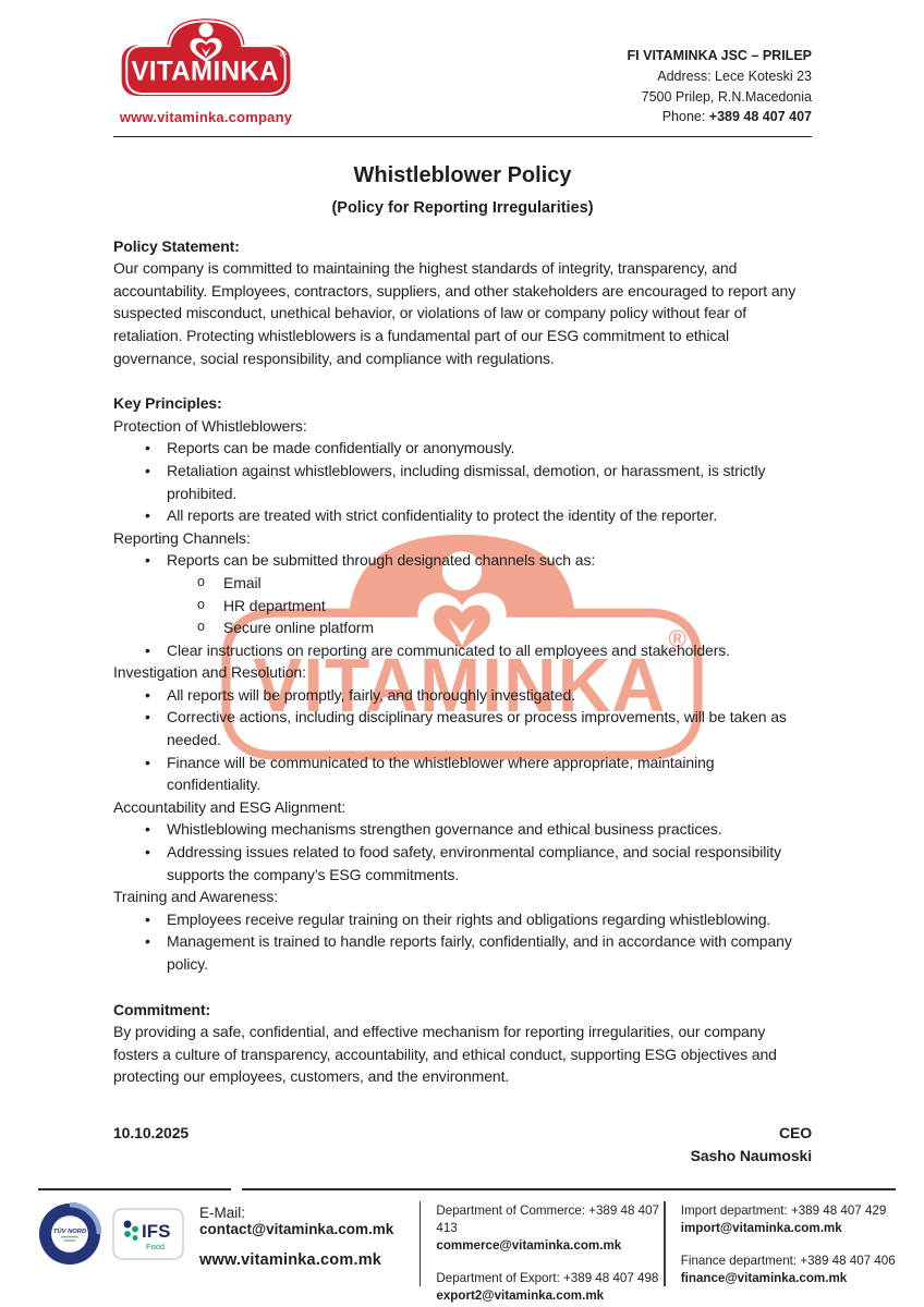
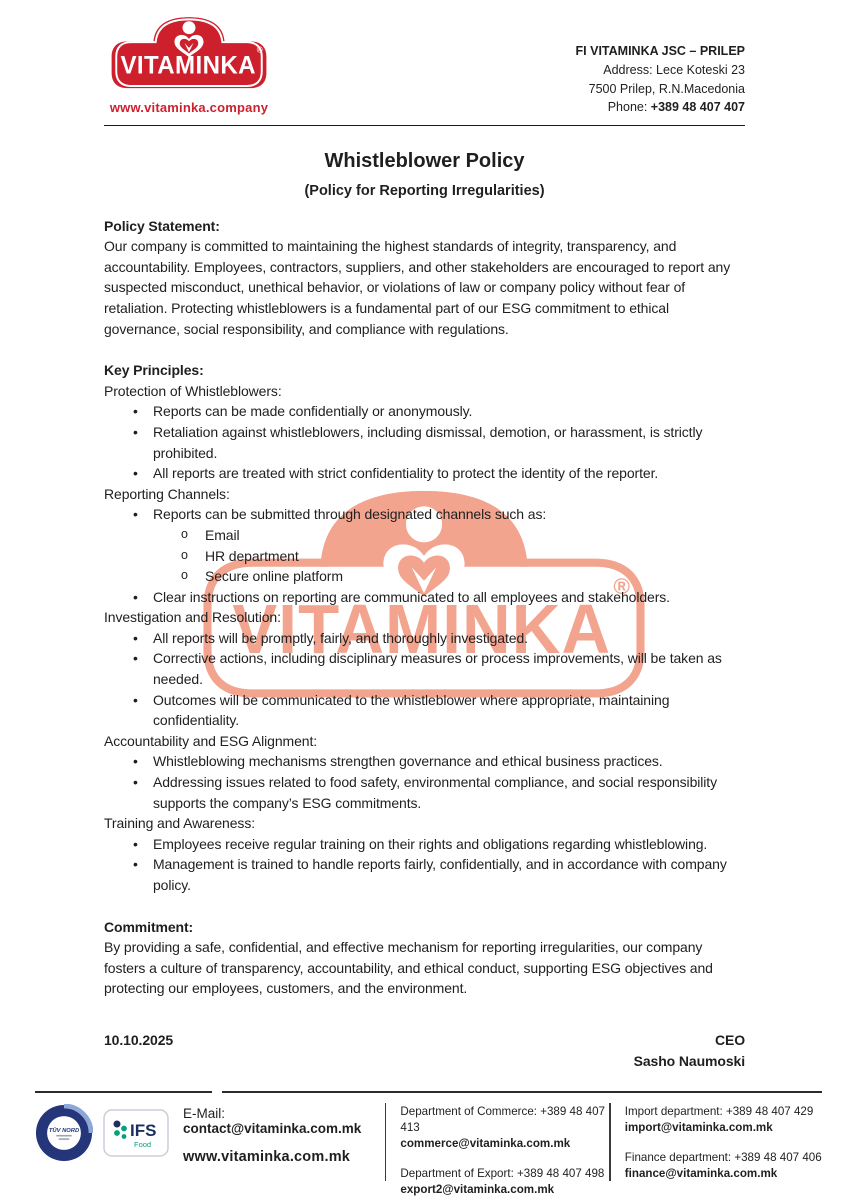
  VITAMINKA
  ®
  VITAMINKA
  ®
  www.vitaminka.company
  FI VITAMINKA JSC – PRILEP
  Address: Lece Koteski 23
  7500 Prilep, R.N.Macedonia
  Phone: +389 48 407 407
  Whistleblower Policy
  (Policy for Reporting Irregularities)
  Policy Statement:
  Our company is committed to maintaining the highest standards of integrity, transparency, and accountability. Employees, contractors, suppliers, and other stakeholders are encouraged to report any suspected misconduct, unethical behavior, or violations of law or company policy without fear of retaliation. Protecting whistleblowers is a fundamental part of our ESG commitment to ethical governance, social responsibility, and compliance with regulations.
  Key Principles:
  Protection of Whistleblowers:
  Reports can be made confidentially or anonymously.
  Retaliation against whistleblowers, including dismissal, demotion, or harassment, is strictly prohibited.
  All reports are treated with strict confidentiality to protect the identity of the reporter.
  Reporting Channels:
  Reports can be submitted through designated channels such as:
  Email
  HR department
  Secure online platform
  Clear instructions on reporting are communicated to all employees and stakeholders.
  Investigation and Resolution:
  All reports will be promptly, fairly, and thoroughly investigated.
  Corrective actions, including disciplinary measures or process improvements, will be taken as needed.
- Finance will be communicated to the whistleblower where appropriate, maintaining confidentiality.
+ Outcomes will be communicated to the whistleblower where appropriate, maintaining confidentiality.
  Accountability and ESG Alignment:
  Whistleblowing mechanisms strengthen governance and ethical business practices.
  Addressing issues related to food safety, environmental compliance, and social responsibility supports the company’s ESG commitments.
  Training and Awareness:
  Employees receive regular training on their rights and obligations regarding whistleblowing.
  Management is trained to handle reports fairly, confidentially, and in accordance with company policy.
  Commitment:
  By providing a safe, confidential, and effective mechanism for reporting irregularities, our company fosters a culture of transparency, accountability, and ethical conduct, supporting ESG objectives and protecting our employees, customers, and the environment.
  10.10.2025
  CEO
  Sasho Naumoski
  IFS
  Food
  E-Mail: contact@vitaminka.com.mk
  www.vitaminka.com.mk
  Department of Commerce: +389 48 407 413
  commerce@vitaminka.com.mk
  Department of Export: +389 48 407 498
  export2@vitaminka.com.mk
  Import department: +389 48 407 429
  import@vitaminka.com.mk
  Finance department: +389 48 407 406
  finance@vitaminka.com.mk
